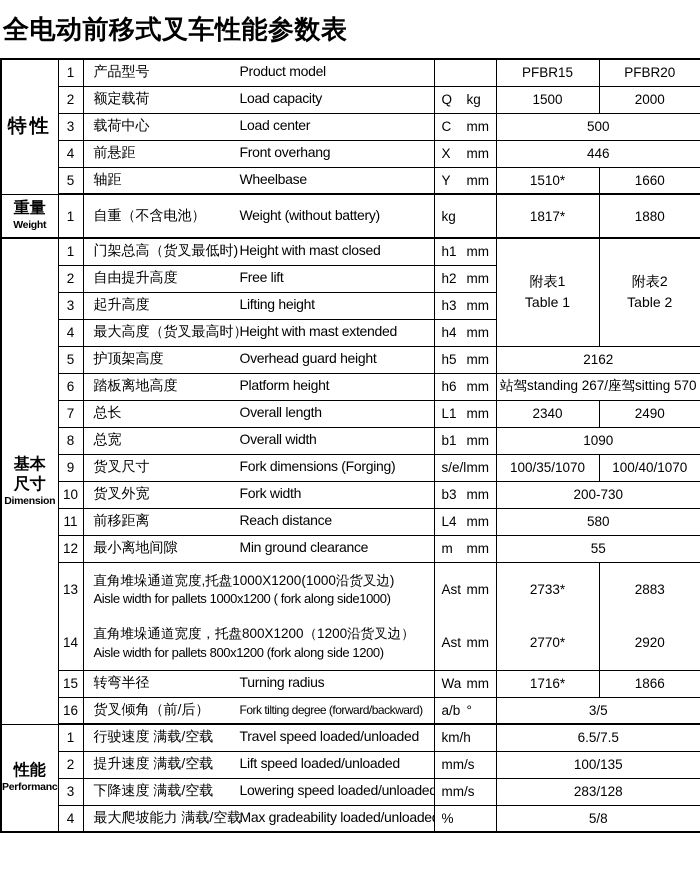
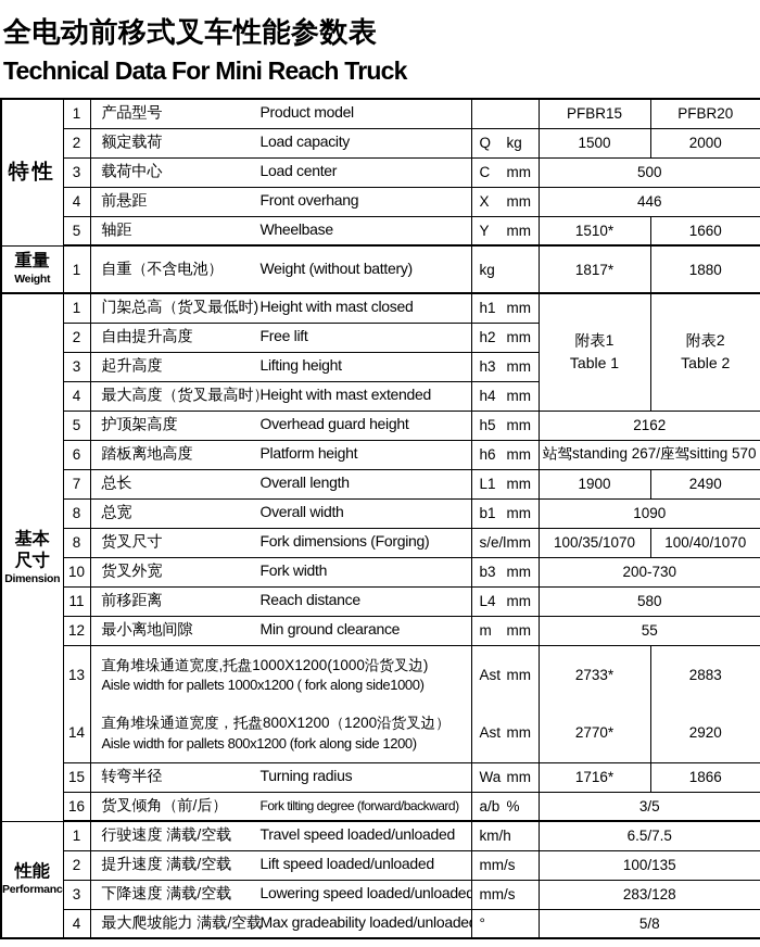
  全电动前移式叉车性能参数表
+ Technical Data For Mini Reach Truck
  特性	1	产品型号 Product model		PFBR15	PFBR20
  2	额定载荷 Load capacity	Q kg	1500	2000
  3	载荷中心 Load center	C mm	500
  4	前悬距 Front overhang	X mm	446
  5	轴距 Wheelbase	Y mm	1510*	1660
  重量Weight	1	自重（不含电池） Weight (without battery)	kg	1817*	1880
  基本尺寸Dimension	1	门架总高（货叉最低时)Height with mast closed	h1 mm	附表1Table 1	附表2Table 2
  2	自由提升高度 Free lift	h2 mm
  3	起升高度 Lifting height	h3 mm
  4	最大高度（货叉最高时 Height with mast extended	h4 mm
  5	护顶架高度 Overhead guard height	h5 mm	2162
  6	踏板离地高度 Platform height	h6 mm	站驾standing 267/座驾sitting 570
- 7	总长 Overall length	L1 mm	2340	2490
+ 7	总长 Overall length	L1 mm	1900	2490
  8	总宽 Overall width	b1 mm	1090
- 9	货叉尺寸 Fork dimensions (Forging)	s/e/lmm	100/35/1070	100/40/1070
+ 8	货叉尺寸 Fork dimensions (Forging)	s/e/lmm	100/35/1070	100/40/1070
  10	货叉外宽 Fork width	b3 mm	200-730
  11	前移距离 Reach distance	L4 mm	580
  12	最小离地间隙 Min ground clearance	m mm	55
  13	直角堆垛通道宽度,托盘1000X1200(1000沿货叉边)Aisle width for pallets 1000x1200 ( fork along side1000)	Ast mm	2733*	2883
  14	直角堆垛通道宽度，托盘800X1200（1200沿货叉边）Aisle width for pallets 800x1200 (fork along side 1200)	Ast mm	2770*	2920
  15	转弯半径 Turning radius	Wa mm	1716*	1866
- 16	货叉倾角（前/后） Fork tilting degree (forward/backward)	a/b °	3/5
+ 16	货叉倾角（前/后） Fork tilting degree (forward/backward)	a/b %	3/5
  性能Performanc	1	行驶速度 满载/空载 Travel speed loaded/unloaded	km/h	6.5/7.5
  2	提升速度 满载/空载 Lift speed loaded/unloaded	mm/s	100/135
  3	下降速度 满载/空载 Lowering speed loaded/unloaded	mm/s	283/128
- 4	最大爬坡能力 满载/空载Max gradeability loaded/unloade	%	5/8
+ 4	最大爬坡能力 满载/空载Max gradeability loaded/unloade	°	5/8
